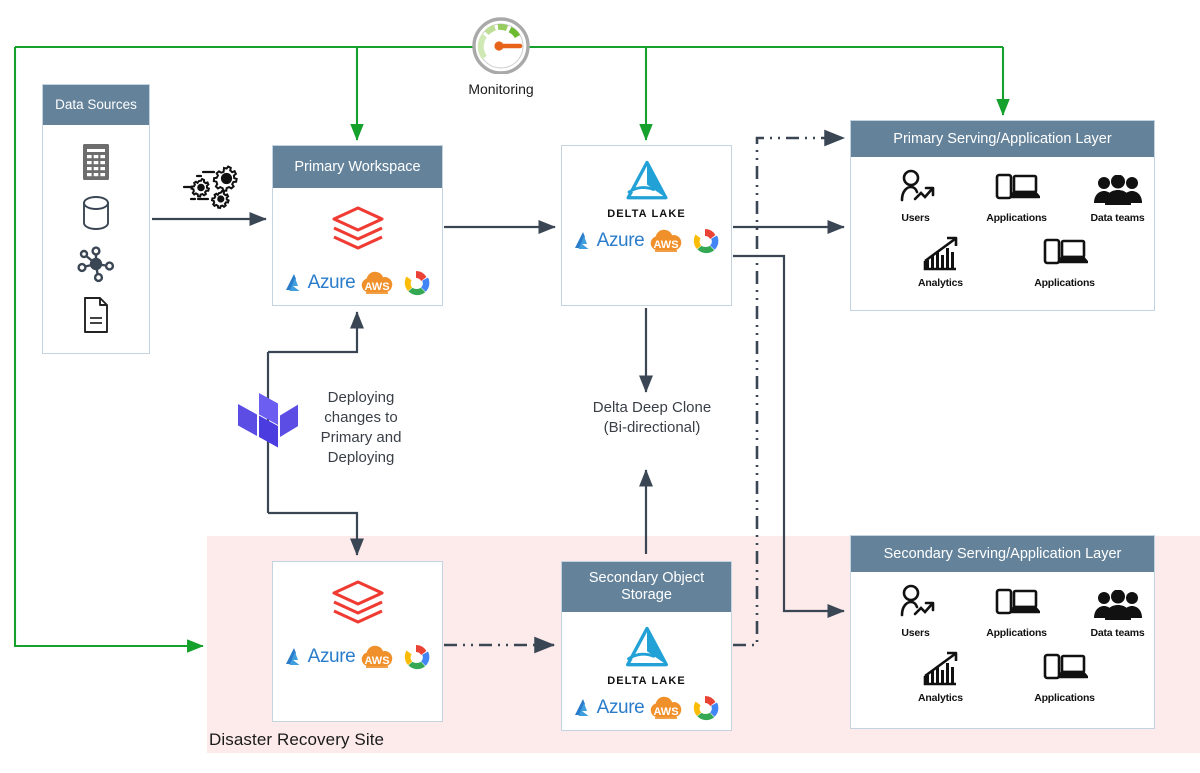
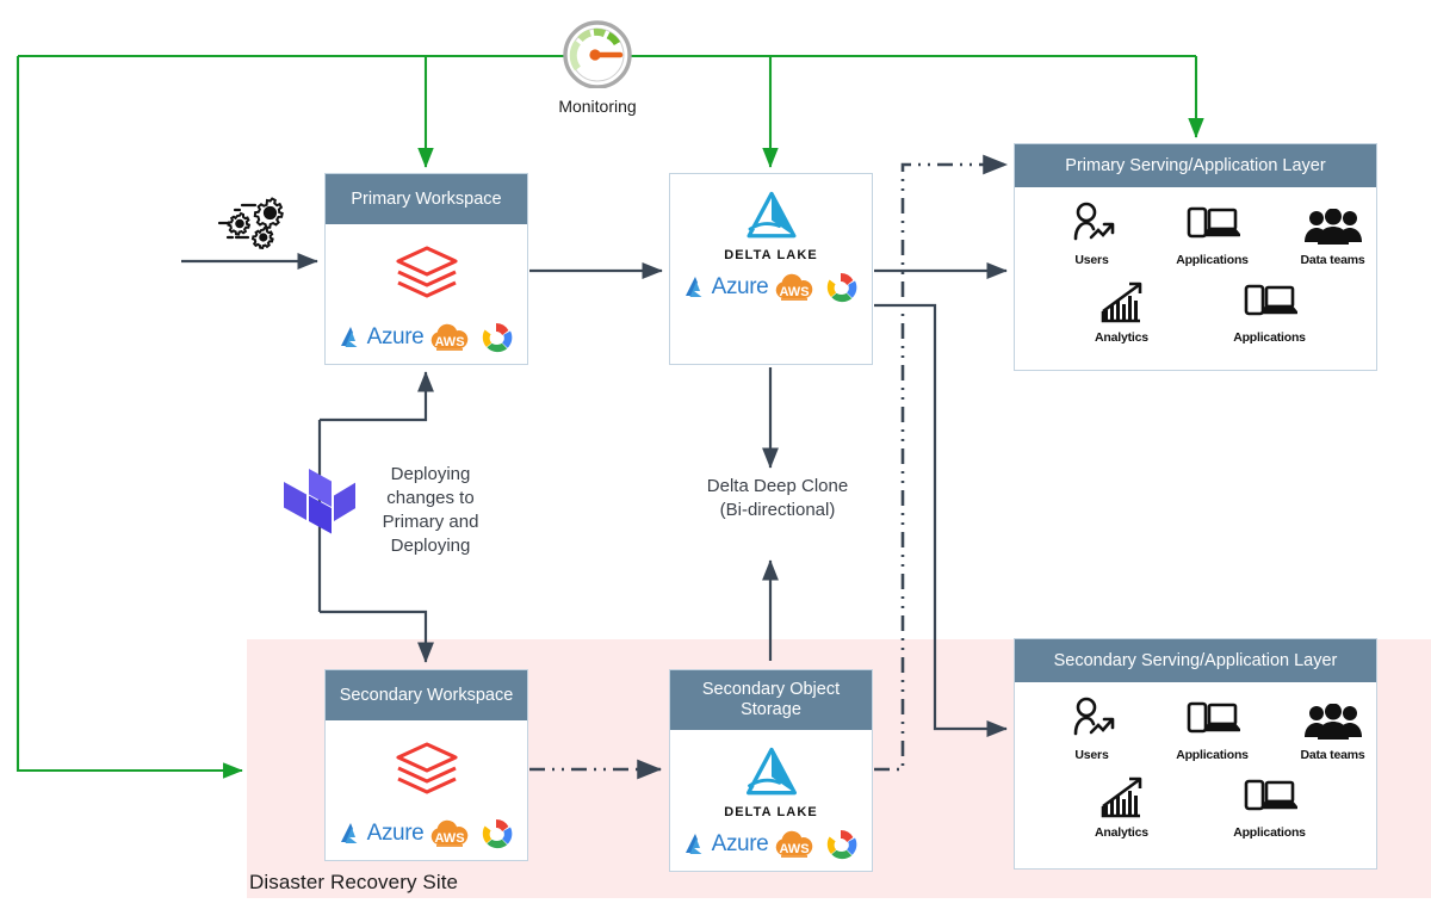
  Disaster Recovery Site
  Monitoring
- Data Sources
  Primary Workspace
  Azure
  AWS
  DELTA LAKE
  Azure
  AWS
  Deploying changes to Primary and Deploying
  Delta Deep Clone (Bi-directional)
+ Secondary Workspace
  Azure
  AWS
  Secondary Object Storage
  DELTA LAKE
  Azure
  AWS
  Primary Serving/Application Layer
  Users
  Applications
  Data teams
  Analytics
  Applications
  Secondary Serving/Application Layer
  Users
  Applications
  Data teams
  Analytics
  Applications
